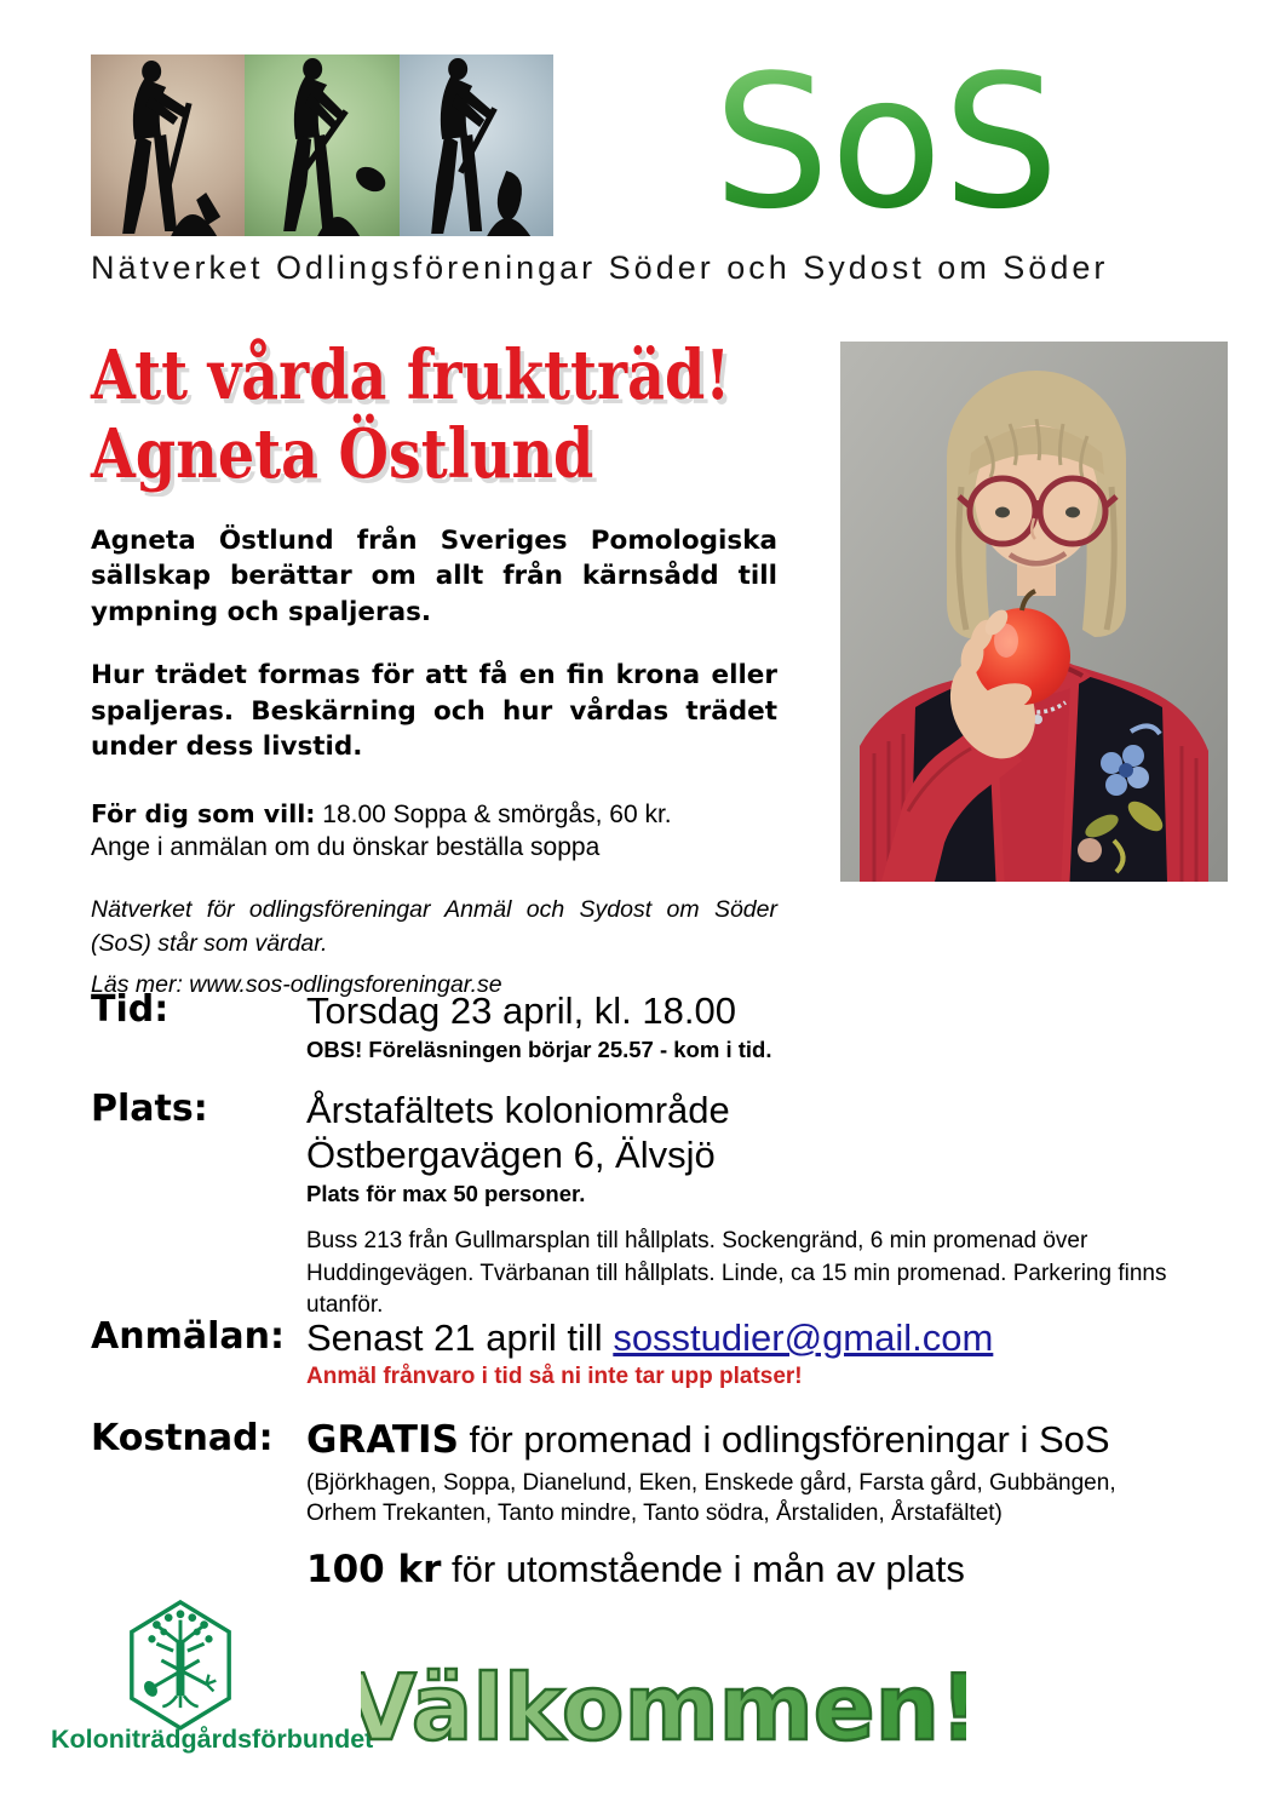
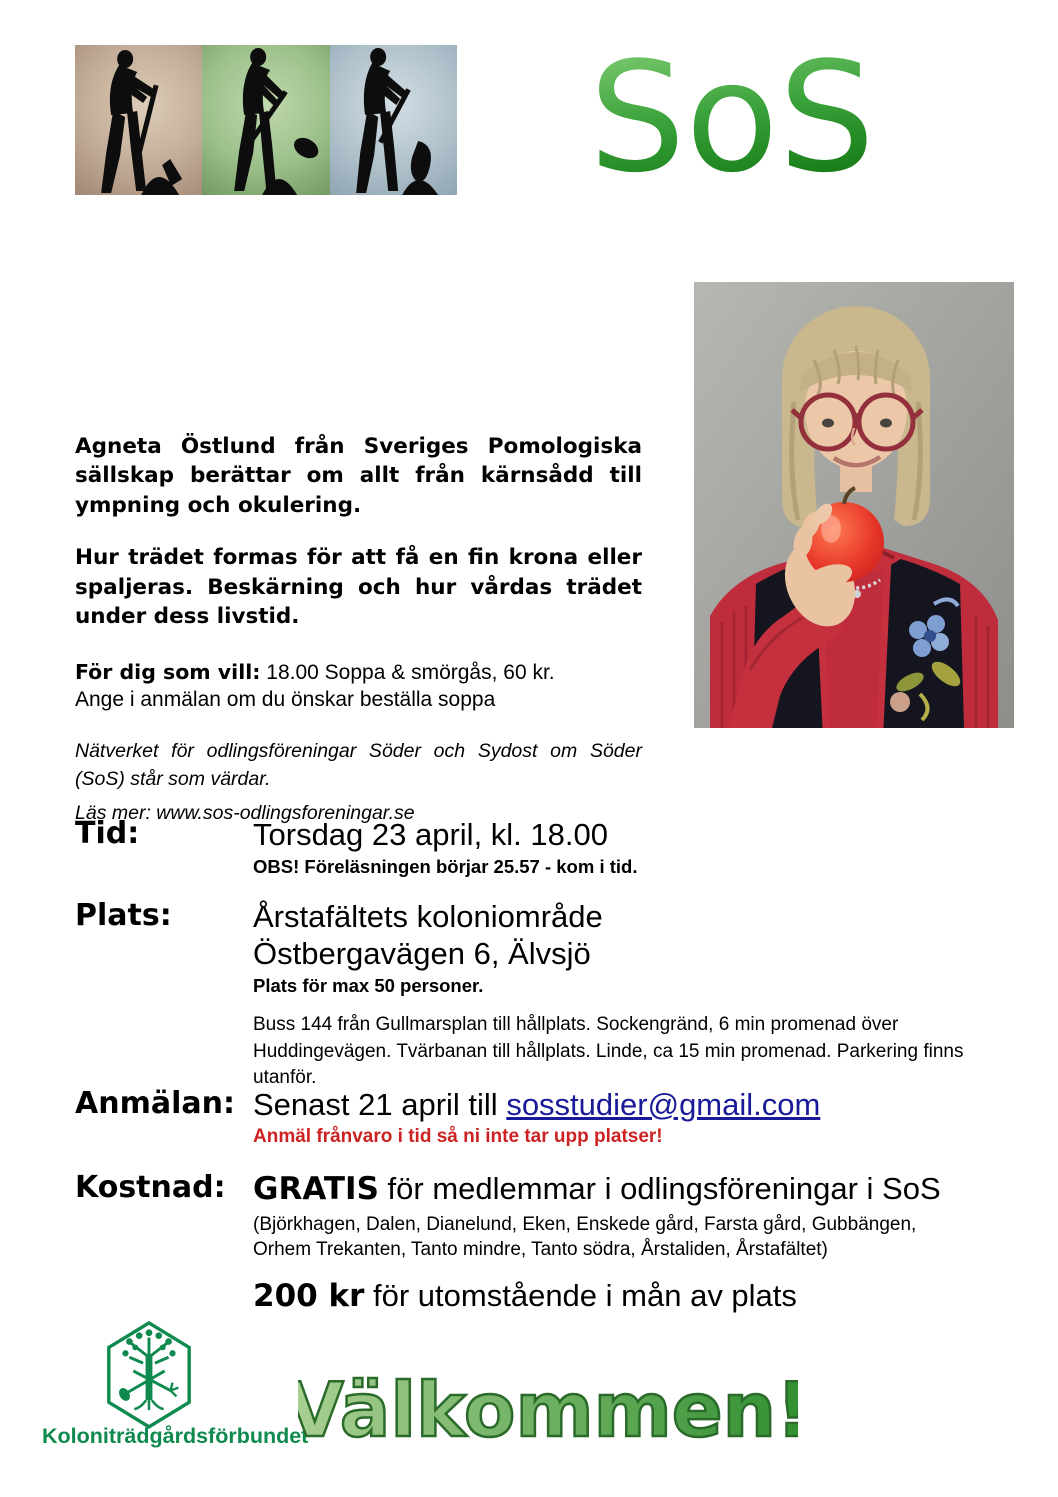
  SoS
- Nätverket Odlingsföreningar Söder och Sydost om Söder
- Att vårda fruktträd!
- Agneta Östlund
- Agneta Östlund från Sveriges Pomologiska sällskap berättar om allt från kärnsådd till ympning och spaljeras.
+ Agneta Östlund från Sveriges Pomologiska sällskap berättar om allt från kärnsådd till ympning och okulering.
  Hur trädet formas för att få en fin krona eller spaljeras. Beskärning och hur vårdas trädet under dess livstid.
  För dig som vill: 18.00 Soppa & smörgås, 60 kr.
  Ange i anmälan om du önskar beställa soppa
- Nätverket för odlingsföreningar Anmäl och Sydost om Söder (SoS) står som värdar.
+ Nätverket för odlingsföreningar Söder och Sydost om Söder (SoS) står som värdar.
  Läs mer: www.sos-odlingsforeningar.se
  Tid:
  Torsdag 23 april, kl. 18.00
  OBS! Föreläsningen börjar 25.57 - kom i tid.
  Plats:
  Årstafältets koloniområde
  Östbergavägen 6, Älvsjö
  Plats för max 50 personer.
- Buss 213 från Gullmarsplan till hållplats. Sockengränd, 6 min promenad över Huddingevägen. Tvärbanan till hållplats. Linde, ca 15 min promenad. Parkering finns utanför.
+ Buss 144 från Gullmarsplan till hållplats. Sockengränd, 6 min promenad över Huddingevägen. Tvärbanan till hållplats. Linde, ca 15 min promenad. Parkering finns utanför.
  Anmälan:
  Senast 21 april till sosstudier@gmail.com
  Anmäl frånvaro i tid så ni inte tar upp platser!
  Kostnad:
- GRATIS för promenad i odlingsföreningar i SoS
+ GRATIS för medlemmar i odlingsföreningar i SoS
- (Björkhagen, Soppa, Dianelund, Eken, Enskede gård, Farsta gård, Gubbängen, Orhem Trekanten, Tanto mindre, Tanto södra, Årstaliden, Årstafältet)
+ (Björkhagen, Dalen, Dianelund, Eken, Enskede gård, Farsta gård, Gubbängen, Orhem Trekanten, Tanto mindre, Tanto södra, Årstaliden, Årstafältet)
- 100 kr för utomstående i mån av plats
+ 200 kr för utomstående i mån av plats
  Koloniträdgårdsförbunde
  Välkommen!
